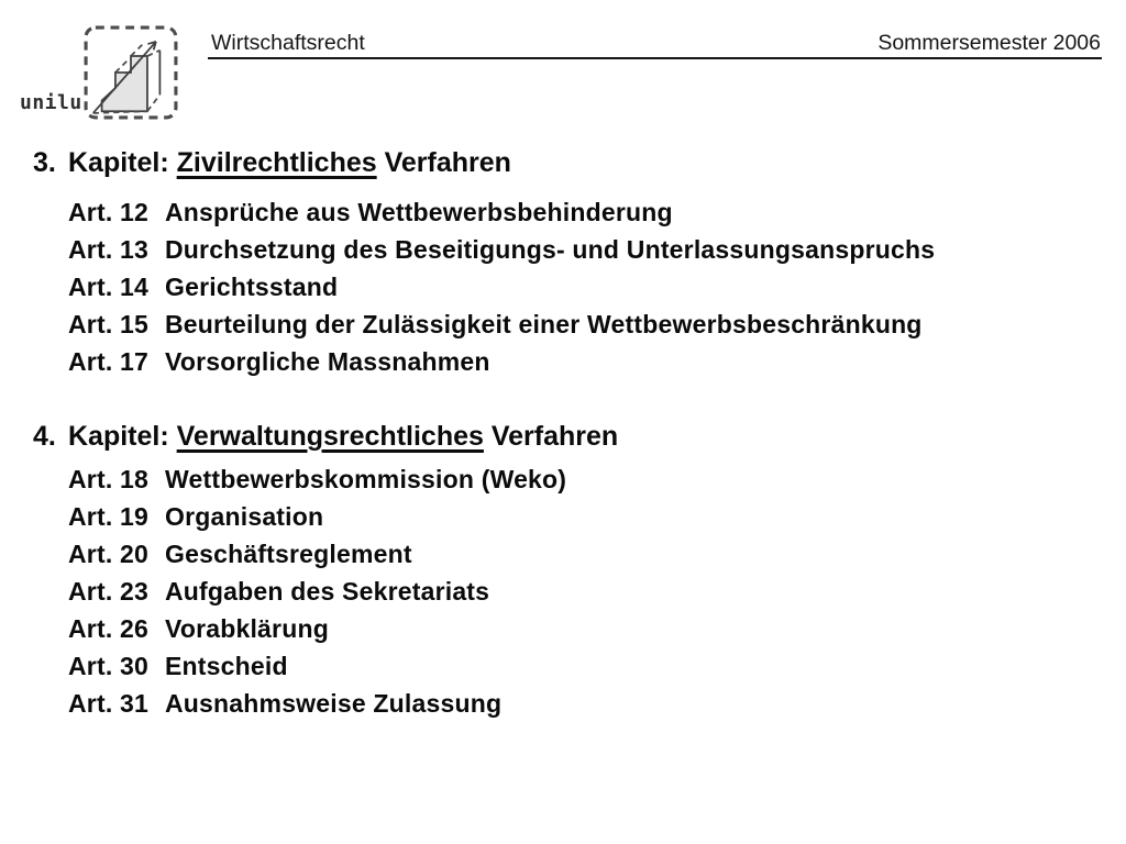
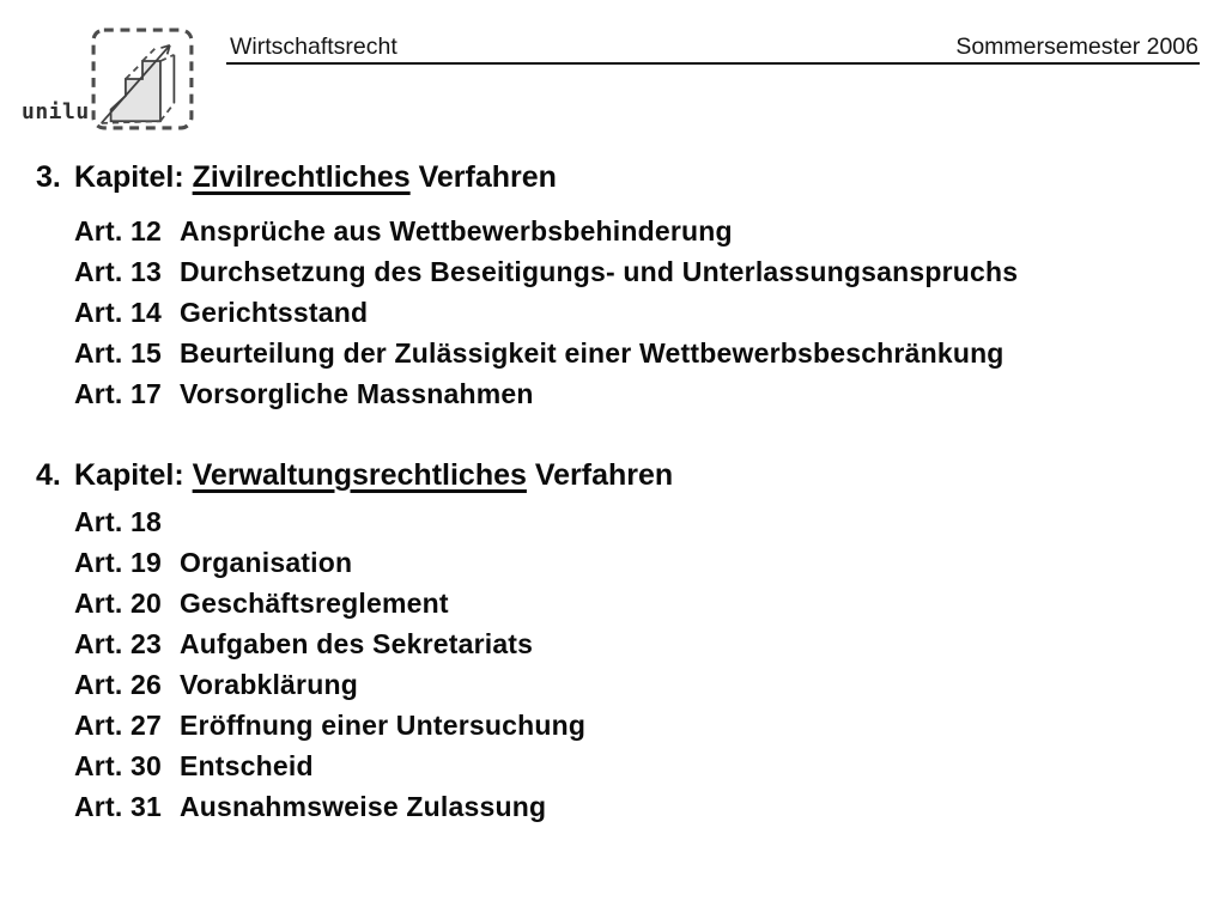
  unilu
  Wirtschaftsrecht
  Sommersemester 2006
  3. Kapitel: Zivilrechtliches Verfahren
  Art. 12
  Ansprüche aus Wettbewerbsbehinderung
  Art. 13
  Durchsetzung des Beseitigungs- und Unterlassungsanspruchs
  Art. 14
  Gerichtsstand
  Art. 15
  Beurteilung der Zulässigkeit einer Wettbewerbsbeschränkung
  Art. 17
  Vorsorgliche Massnahmen
  4. Kapitel: Verwaltungsrechtliches Verfahren
  Art. 18
- Wettbewerbskommission (Weko)
  Art. 19
  Organisation
  Art. 20
  Geschäftsreglement
  Art. 23
  Aufgaben des Sekretariats
  Art. 26
  Vorabklärung
+ Art. 27
+ Eröffnung einer Untersuchung
  Art. 30
  Entscheid
  Art. 31
  Ausnahmsweise Zulassung
